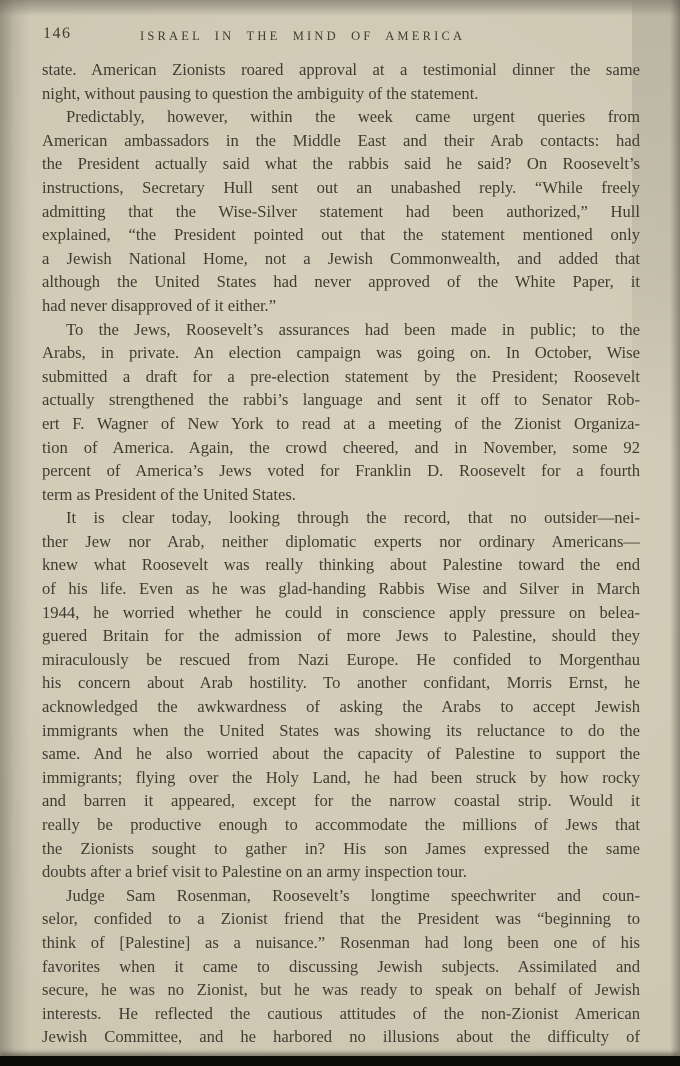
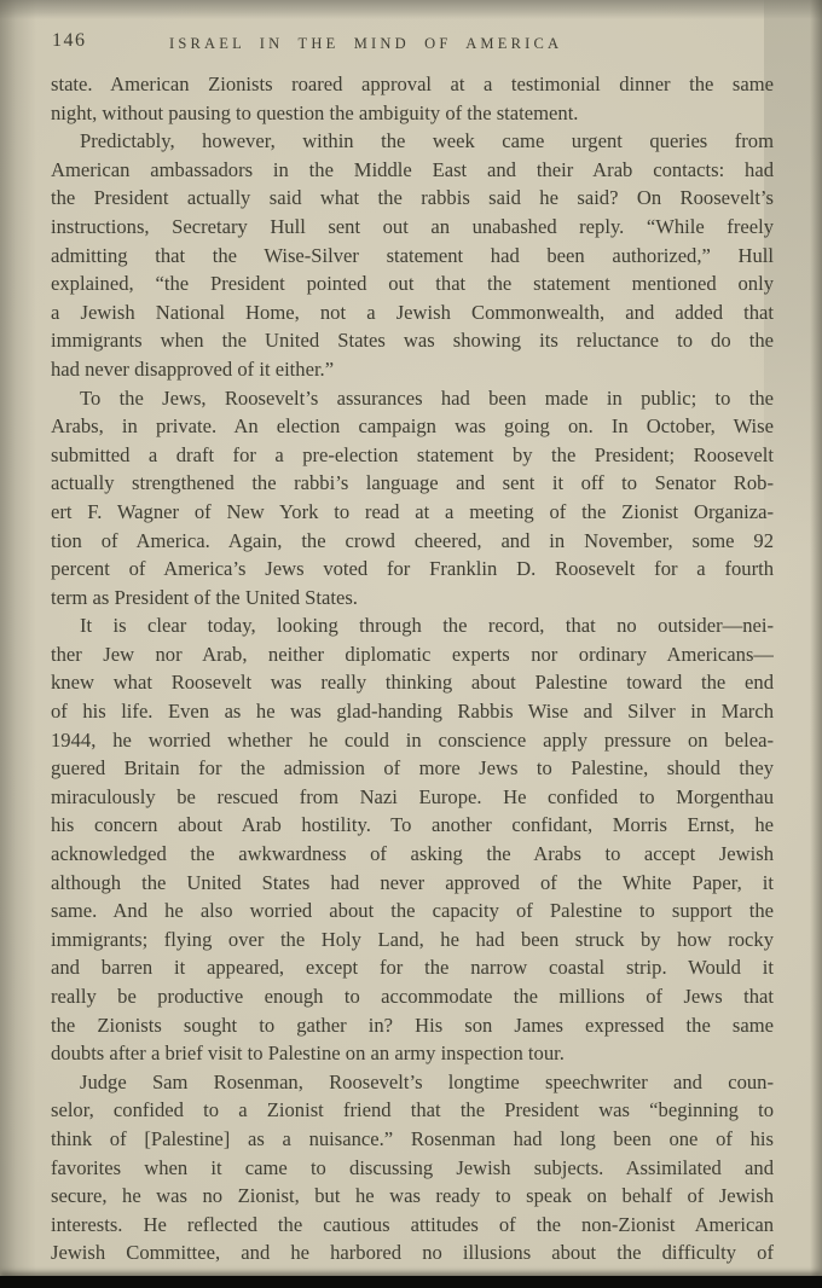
  146
  ISRAEL IN THE MIND OF AMERICA
  state. American Zionists roared approval at a testimonial dinner the same
  night, without pausing to question the ambiguity of the statement.
  Predictably, however, within the week came urgent queries from
  American ambassadors in the Middle East and their Arab contacts: had
  the President actually said what the rabbis said he said? On Roosevelt’s
  instructions, Secretary Hull sent out an unabashed reply. “While freely
  admitting that the Wise-Silver statement had been authorized,” Hull
  explained, “the President pointed out that the statement mentioned only
  a Jewish National Home, not a Jewish Commonwealth, and added that
- although the United States had never approved of the White Paper, it
+ immigrants when the United States was showing its reluctance to do the
  had never disapproved of it either.”
  To the Jews, Roosevelt’s assurances had been made in public; to the
  Arabs, in private. An election campaign was going on. In October, Wise
  submitted a draft for a pre-election statement by the President; Roosevelt
  actually strengthened the rabbi’s language and sent it off to Senator Rob-
  ert F. Wagner of New York to read at a meeting of the Zionist Organiza-
  tion of America. Again, the crowd cheered, and in November, some 92
  percent of America’s Jews voted for Franklin D. Roosevelt for a fourth
  term as President of the United States.
  It is clear today, looking through the record, that no outsider—nei-
  ther Jew nor Arab, neither diplomatic experts nor ordinary Americans—
  knew what Roosevelt was really thinking about Palestine toward the end
  of his life. Even as he was glad-handing Rabbis Wise and Silver in March
  1944, he worried whether he could in conscience apply pressure on belea-
  guered Britain for the admission of more Jews to Palestine, should they
  miraculously be rescued from Nazi Europe. He confided to Morgenthau
  his concern about Arab hostility. To another confidant, Morris Ernst, he
  acknowledged the awkwardness of asking the Arabs to accept Jewish
- immigrants when the United States was showing its reluctance to do the
+ although the United States had never approved of the White Paper, it
  same. And he also worried about the capacity of Palestine to support the
  immigrants; flying over the Holy Land, he had been struck by how rocky
  and barren it appeared, except for the narrow coastal strip. Would it
  really be productive enough to accommodate the millions of Jews that
  the Zionists sought to gather in? His son James expressed the same
  doubts after a brief visit to Palestine on an army inspection tour.
  Judge Sam Rosenman, Roosevelt’s longtime speechwriter and coun-
  selor, confided to a Zionist friend that the President was “beginning to
  think of [Palestine] as a nuisance.” Rosenman had long been one of his
  favorites when it came to discussing Jewish subjects. Assimilated and
  secure, he was no Zionist, but he was ready to speak on behalf of Jewish
  interests. He reflected the cautious attitudes of the non-Zionist American
  Jewish Committee, and he harbored no illusions about the difficulty of
